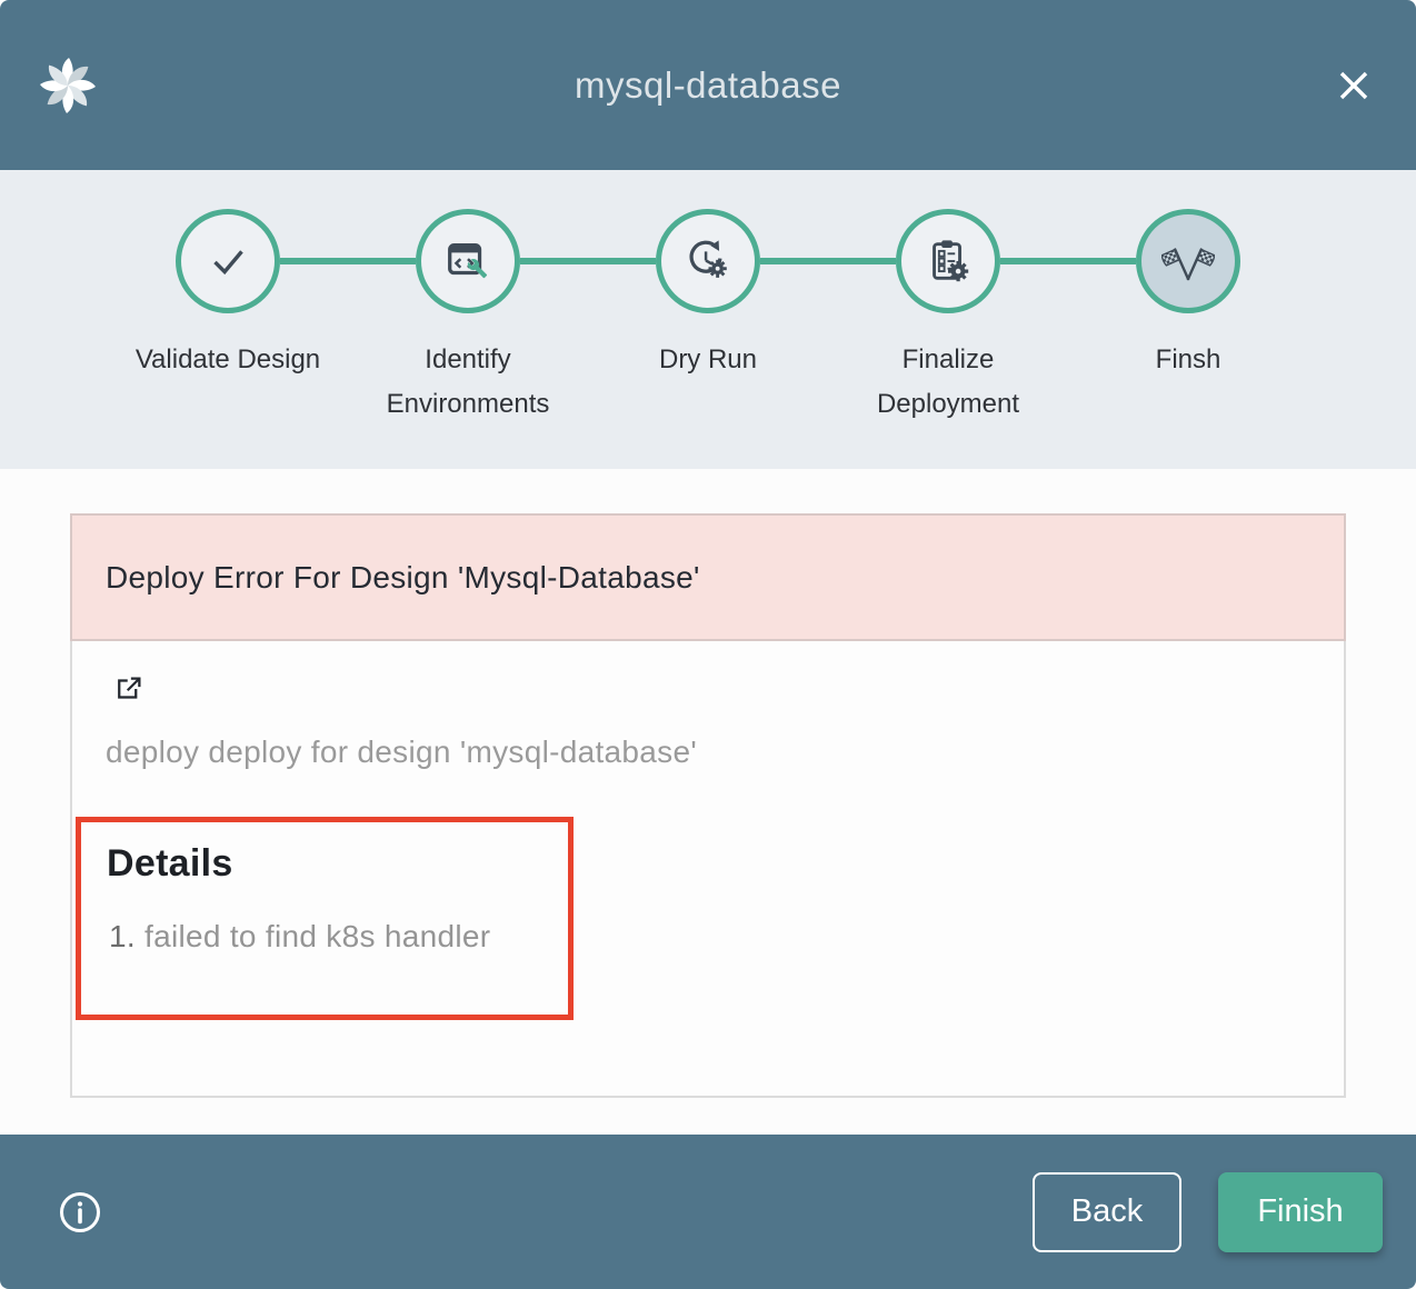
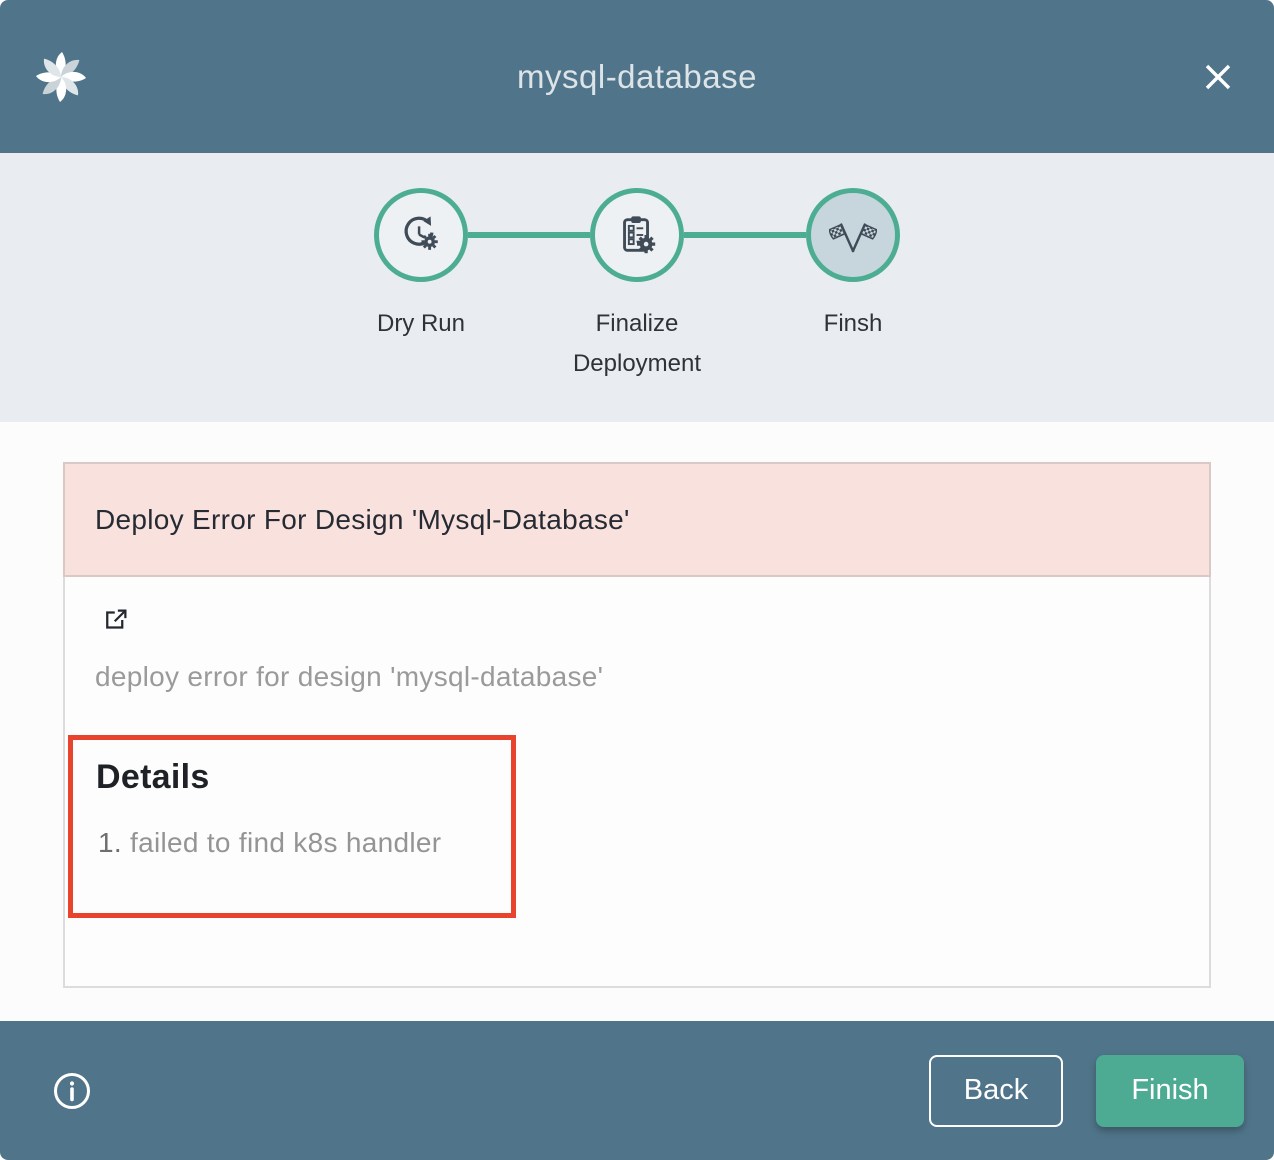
  mysql-database
- Validate Design
- Identify Environments
  Dry Run
  Finalize Deployment
  Finsh
  Deploy Error For Design 'Mysql-Database'
- deploy deploy for design 'mysql-database'
+ deploy error for design 'mysql-database'
  Details
  failed to find k8s handler
  Back
  Finish
